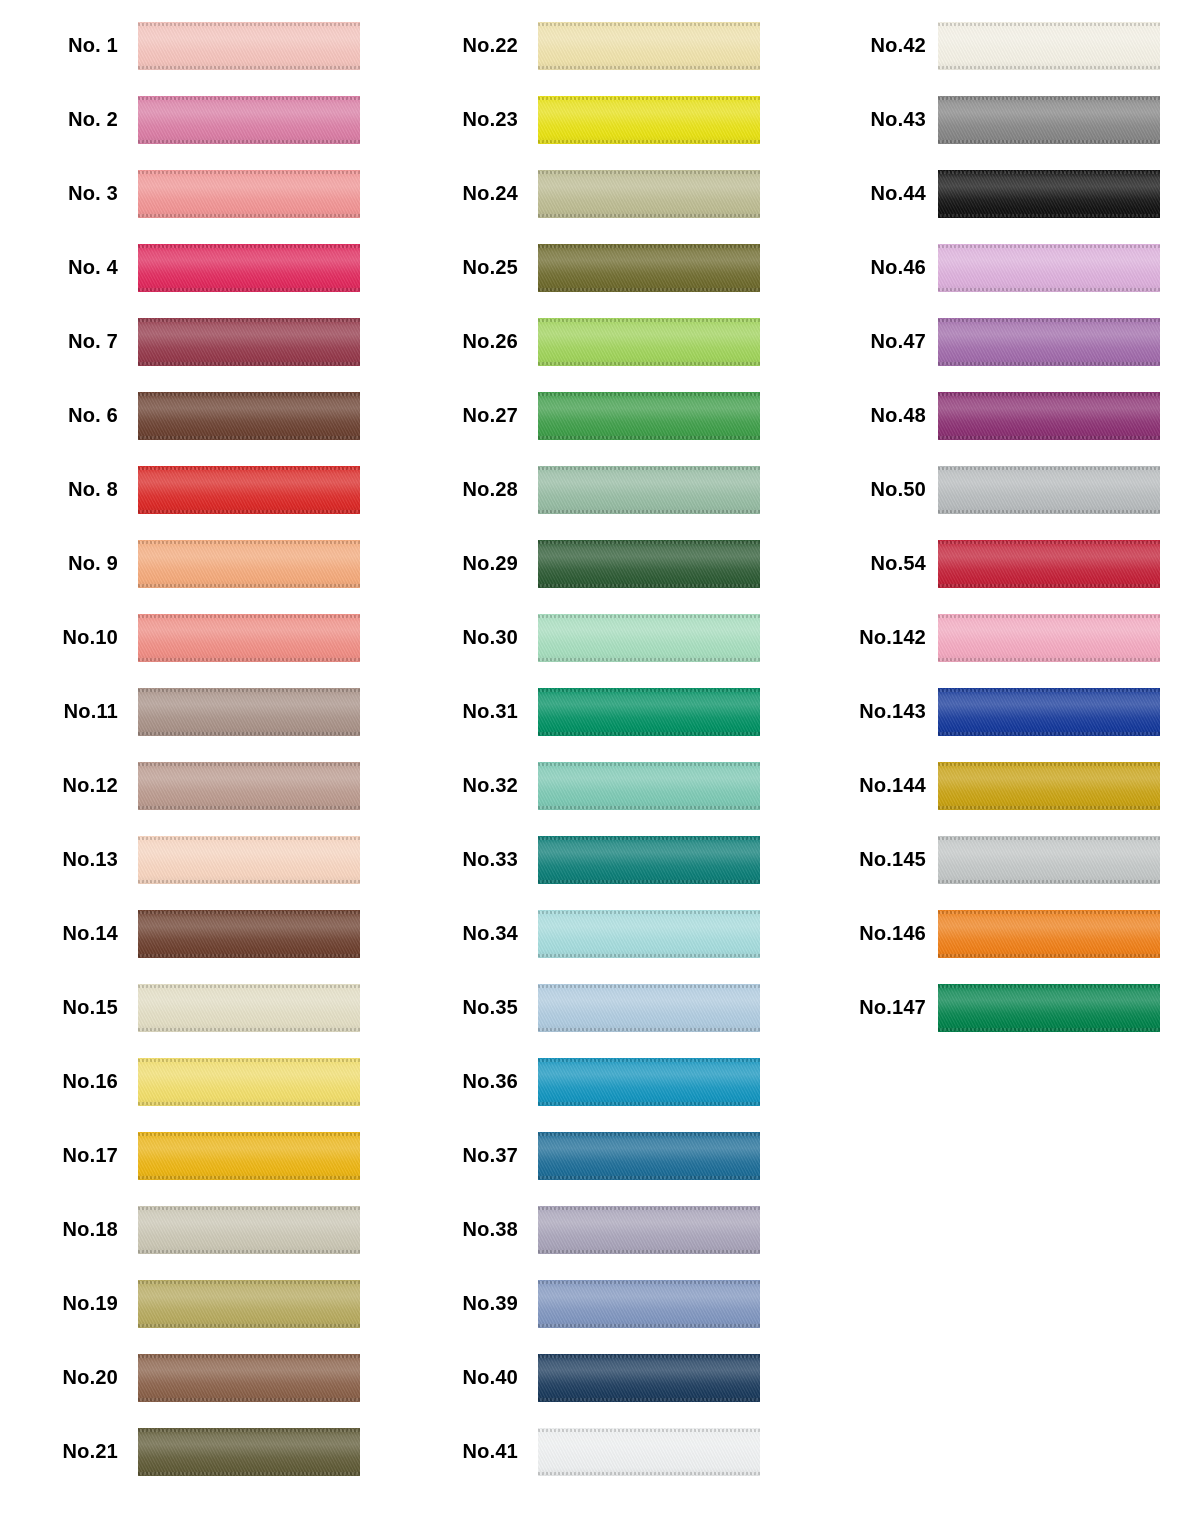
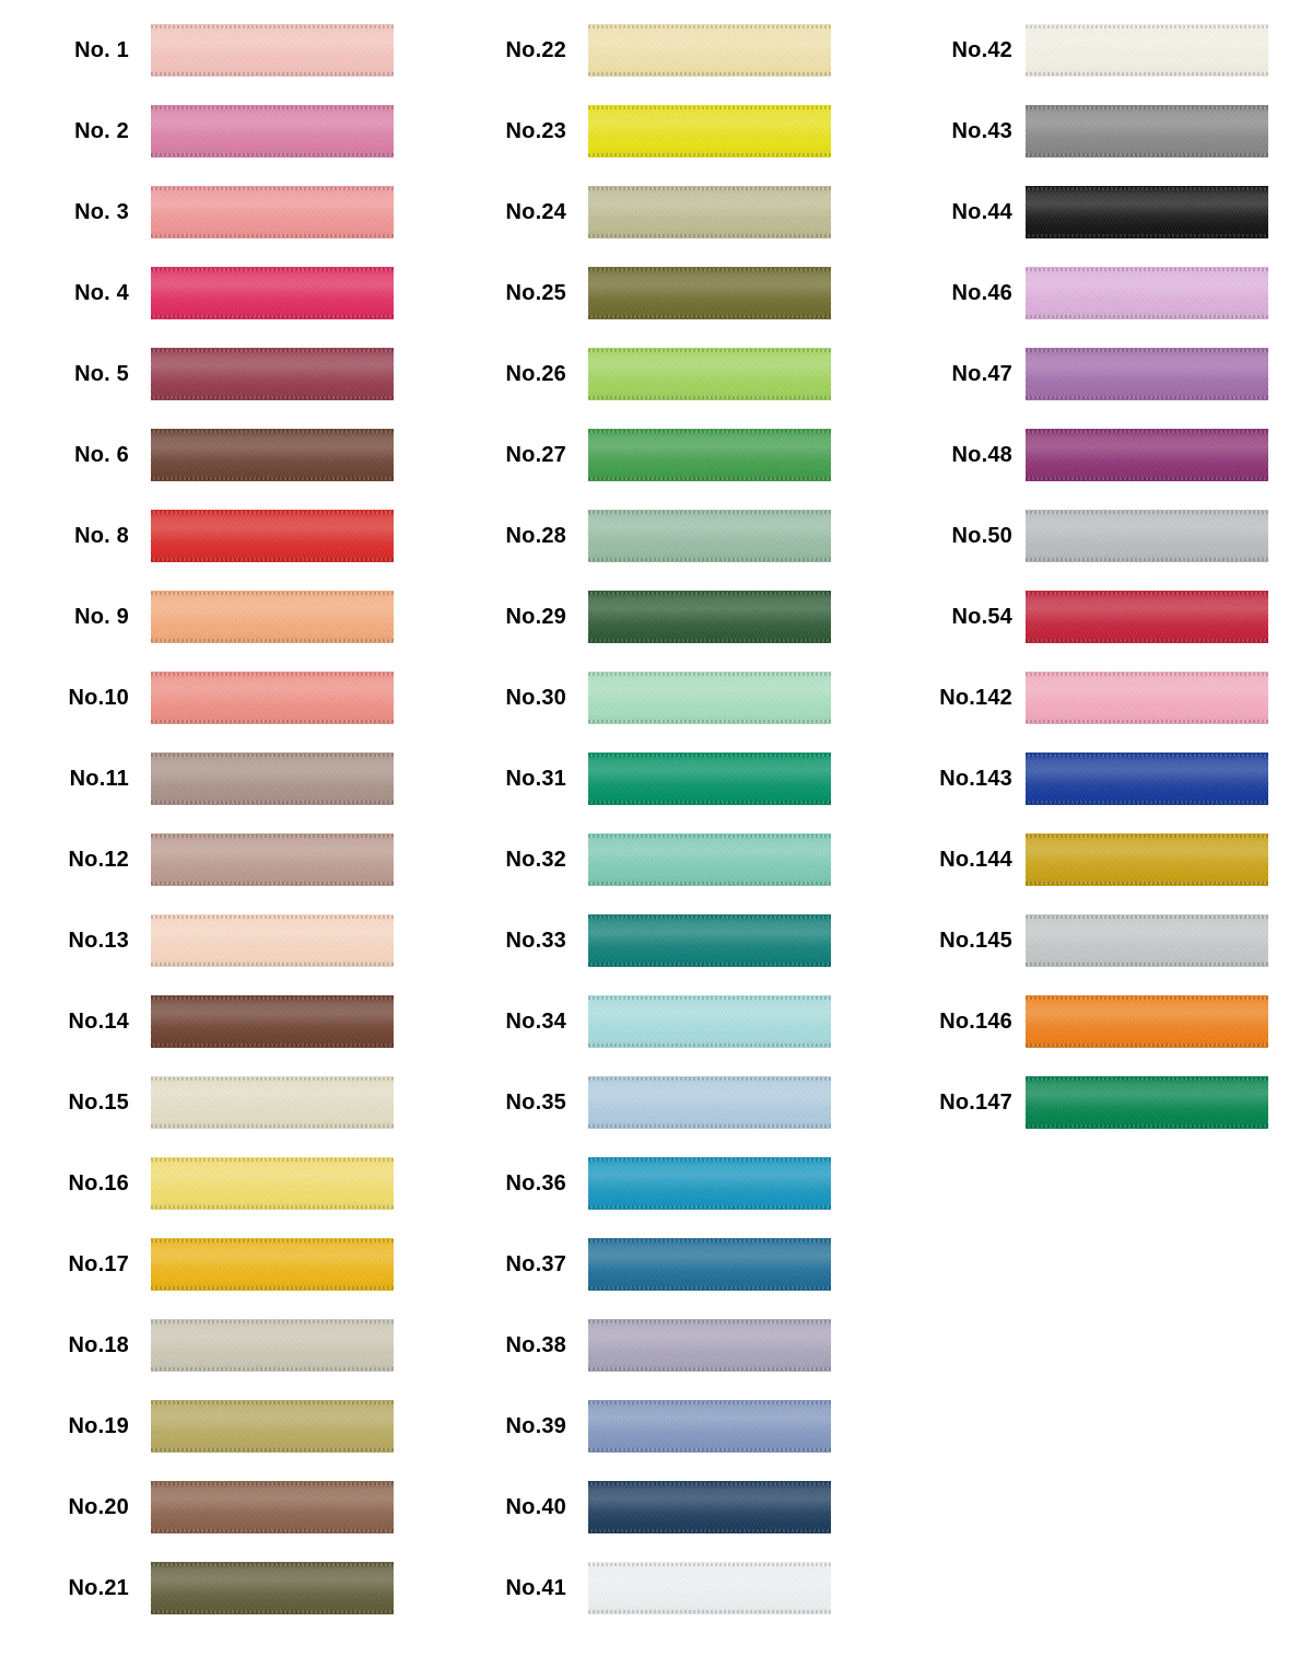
  No. 1
  No. 2
  No. 3
  No. 4
- No. 7
+ No. 5
  No. 6
  No. 8
  No. 9
  No.10
  No.11
  No.12
  No.13
  No.14
  No.15
  No.16
  No.17
  No.18
  No.19
  No.20
  No.21
  No.22
  No.23
  No.24
  No.25
  No.26
  No.27
  No.28
  No.29
  No.30
  No.31
  No.32
  No.33
  No.34
  No.35
  No.36
  No.37
  No.38
  No.39
  No.40
  No.41
  No.42
  No.43
  No.44
  No.46
  No.47
  No.48
  No.50
  No.54
  No.142
  No.143
  No.144
  No.145
  No.146
  No.147
